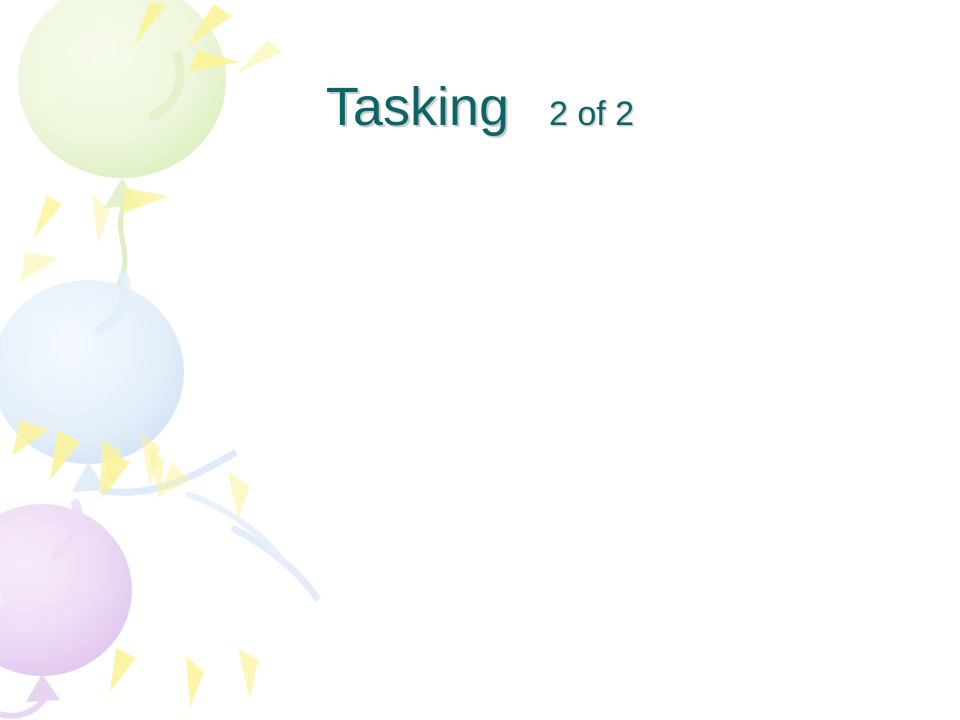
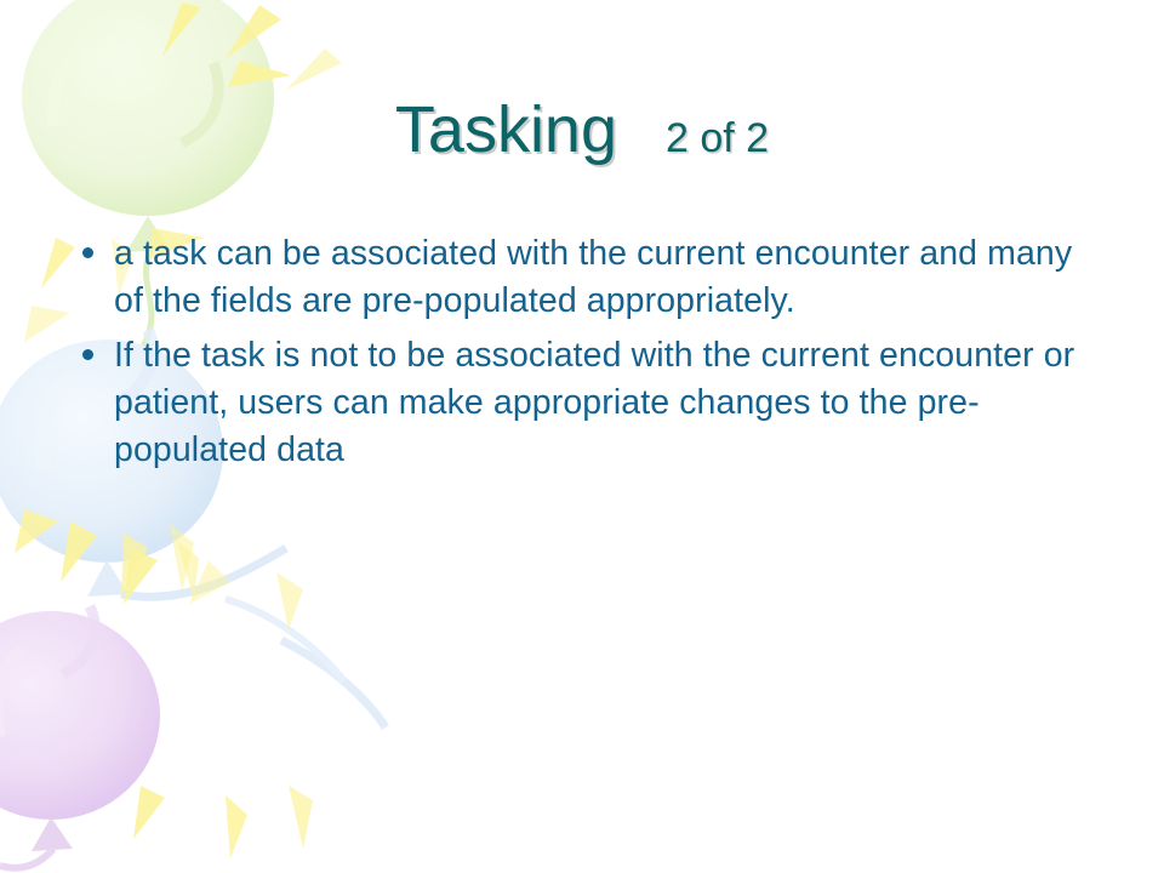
  Tasking 2 of 2
+ a task can be associated with the current encounter and many of the fields are pre-populated appropriately.
+ If the task is not to be associated with the current encounter or patient, users can make appropriate changes to the pre-populated data
